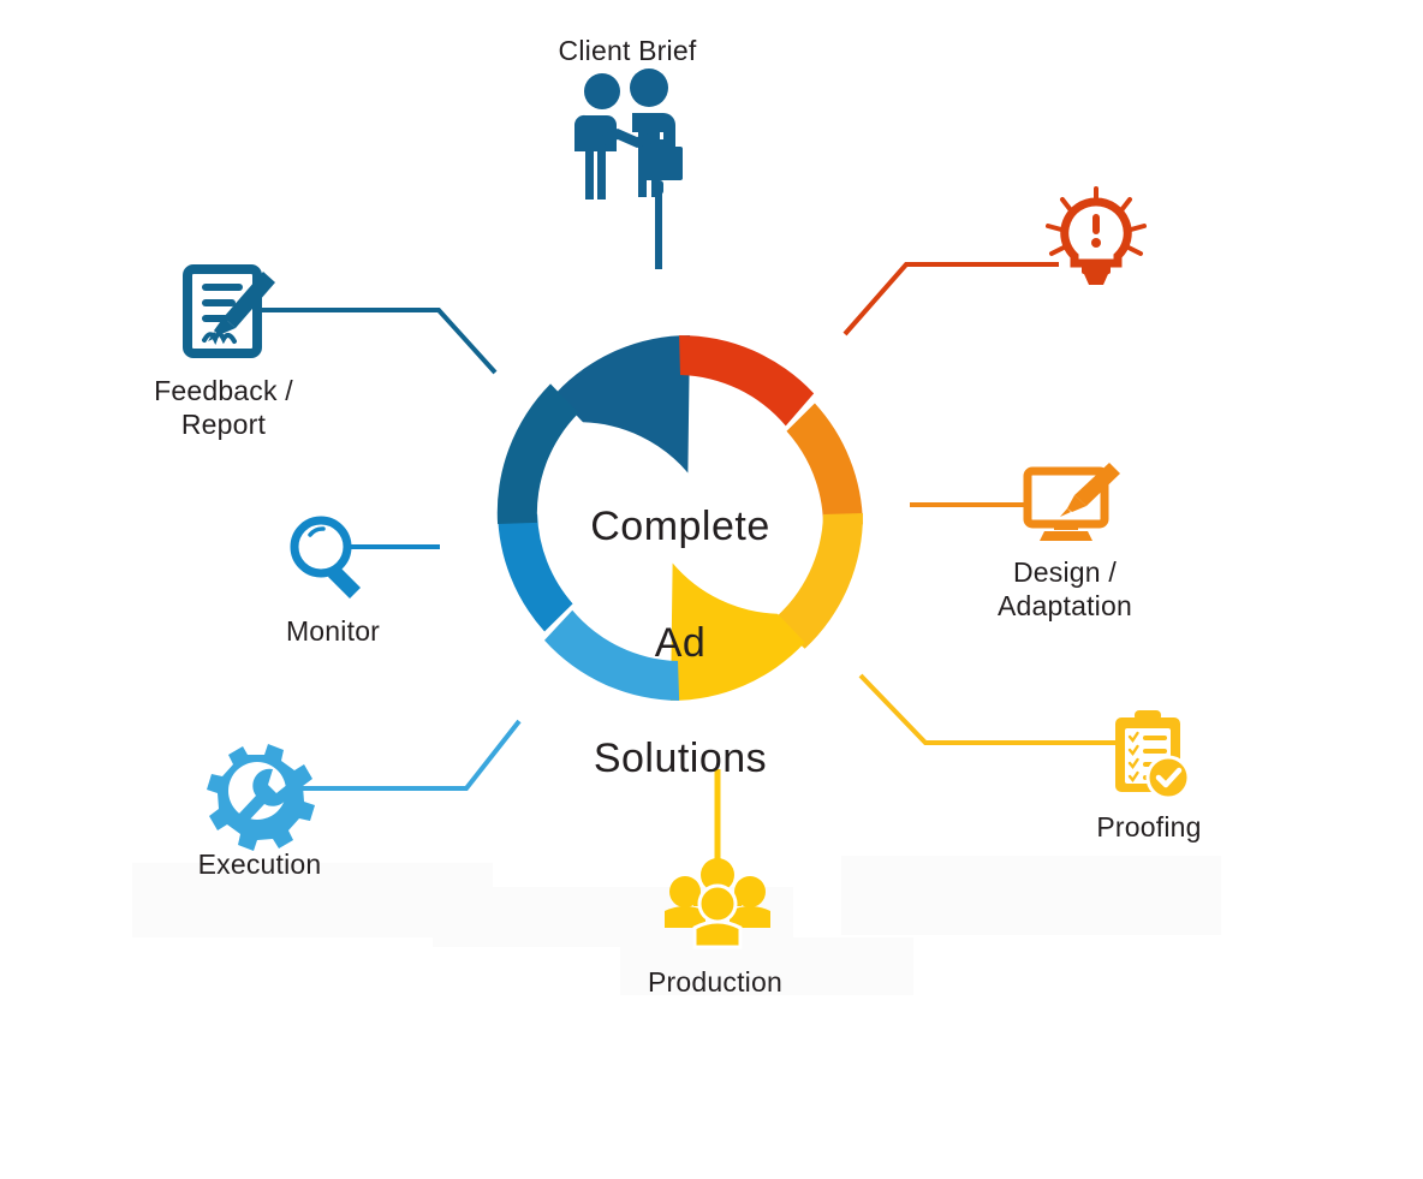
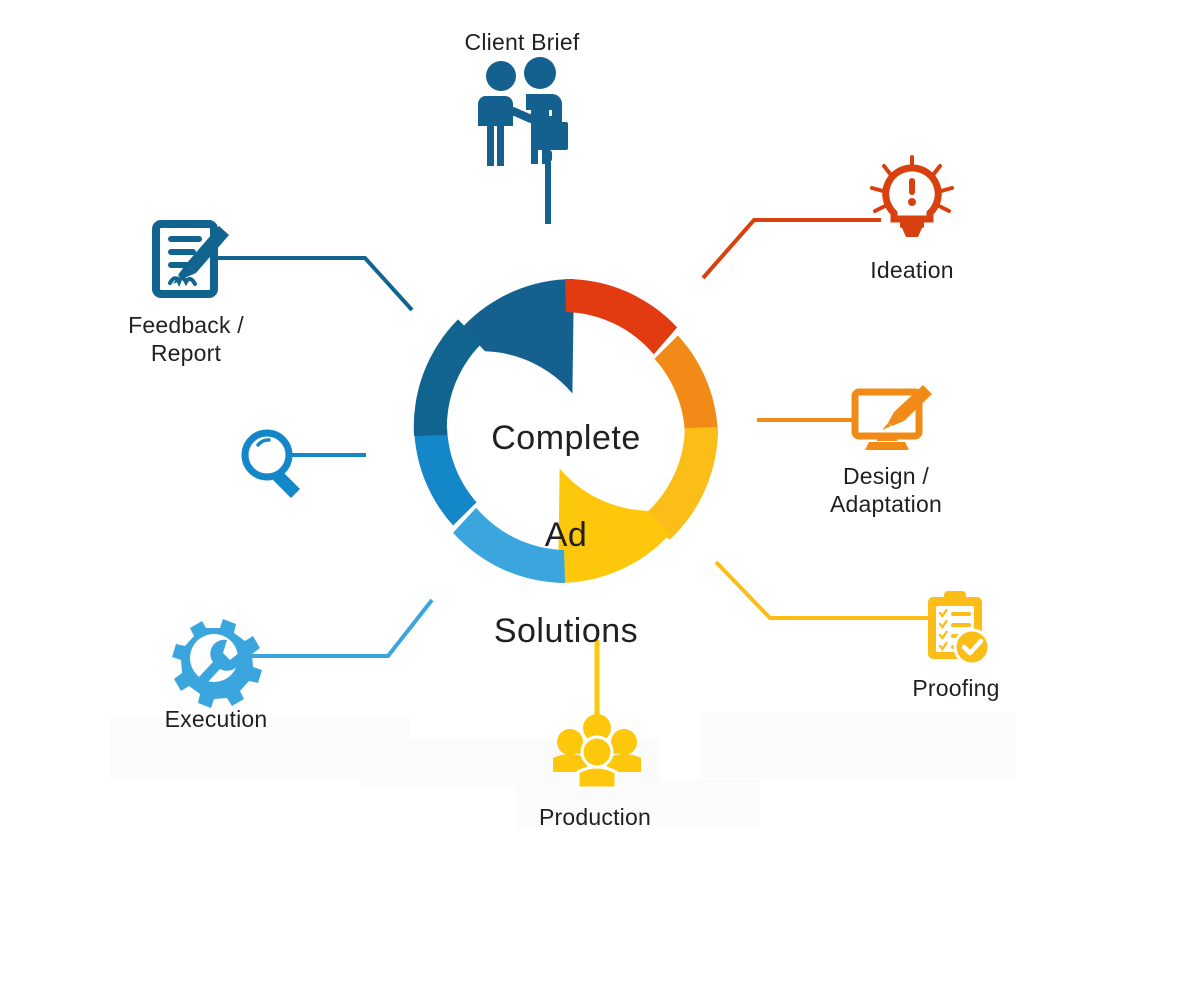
  Complete
  Ad
  Solutions
  Client Brief
+ Ideation
  Design /
  Adaptation
  Proofing
  Production
  Execution
- Monitor
  Feedback /
  Report
